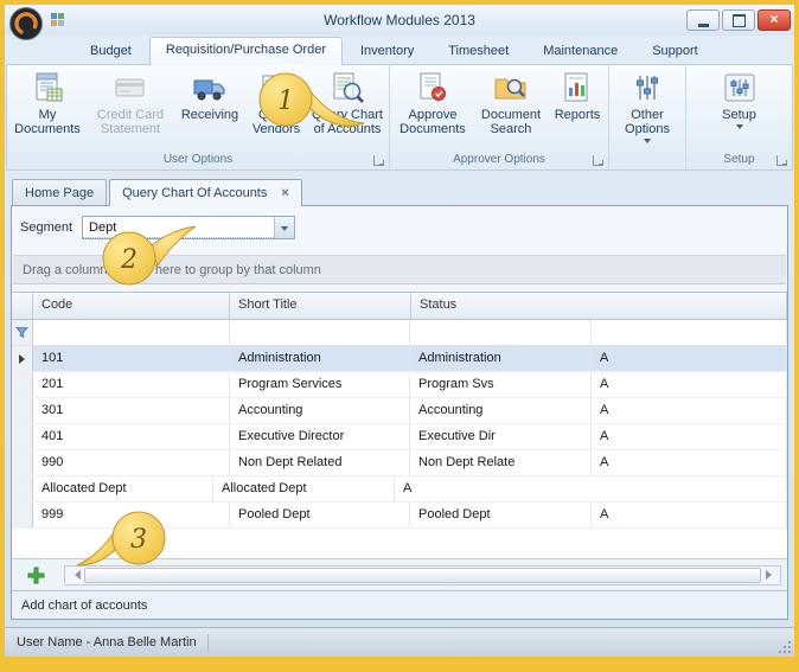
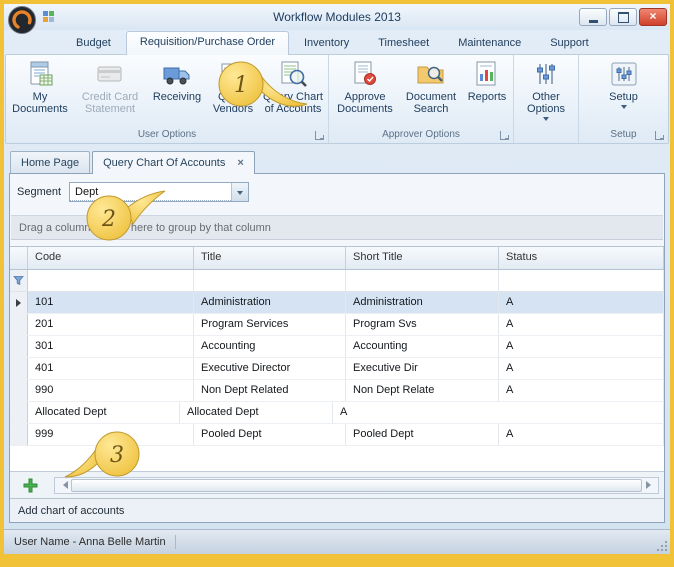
  Workflow Modules 2013
  ×
  Budget
  Requisition/Purchase Order
  Inventory
  Timesheet
  Maintenance
  Support
  My Documents
  Credit Card Statement
  Receiving
  ry Chart of Accounts
  User Options
  Approve Documents
  Document Search
  Reports
  Approver Options
  Other Options
  Setup
  Setup
  Home Page
  Query Chart Of Accounts
  ×
  Segment
  Dept
  Drag a column here to group by that column
  Code
+ Title
  Short Title
  Status
  101
  Administration
  Administration
  A
  201
  Program Services
  Program Svs
  A
  301
  Accounting
  Accounting
  A
  401
  Executive Director
  Executive Dir
  A
  990
  Non Dept Related
  Non Dept Relate
  A
  Allocated Dept
  Allocated Dept
  A
  999
  Pooled Dept
  Pooled Dept
  A
  Add chart of accounts
  User Name - Anna Belle Martin
  1
  2
  3
